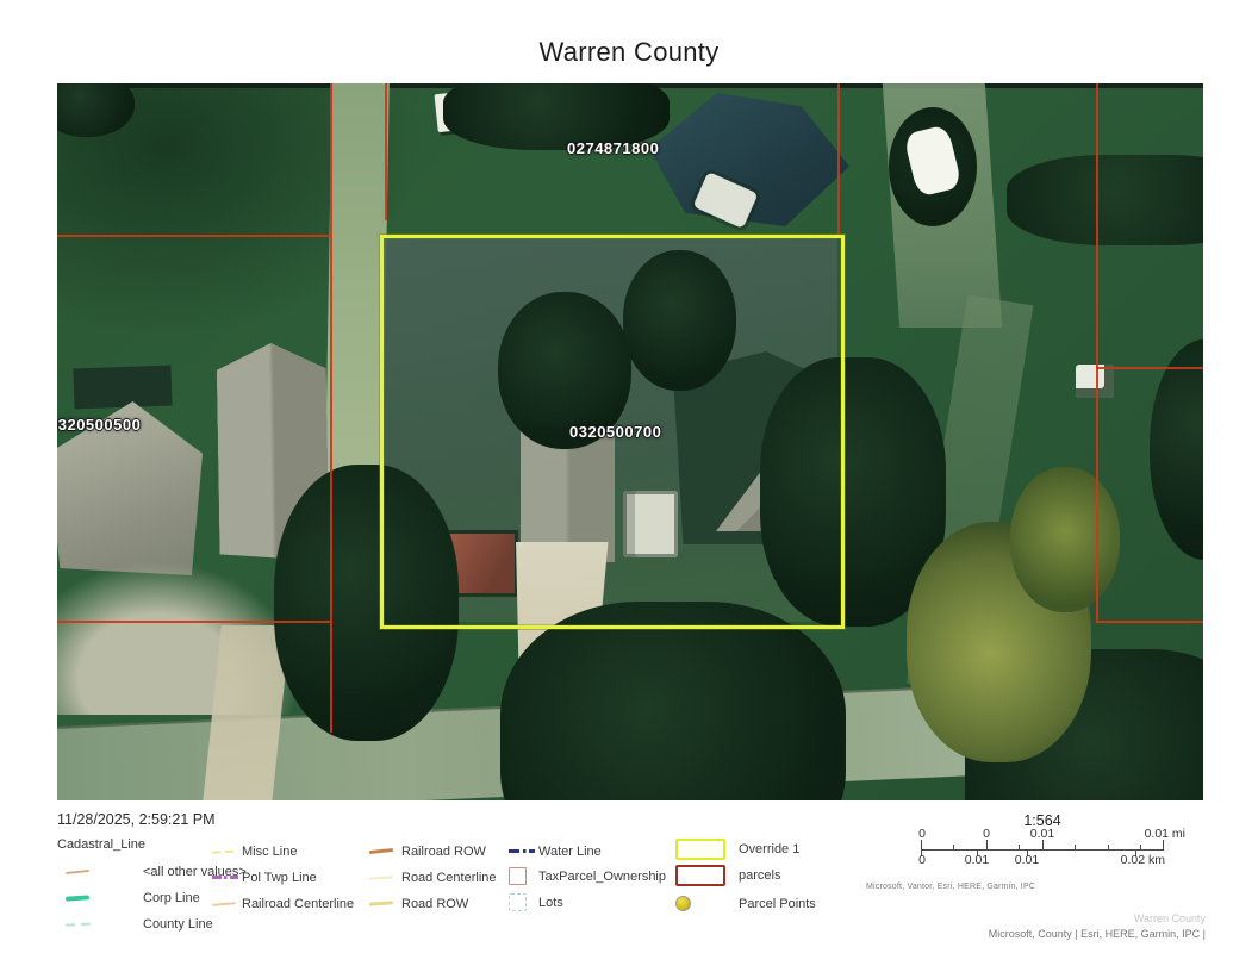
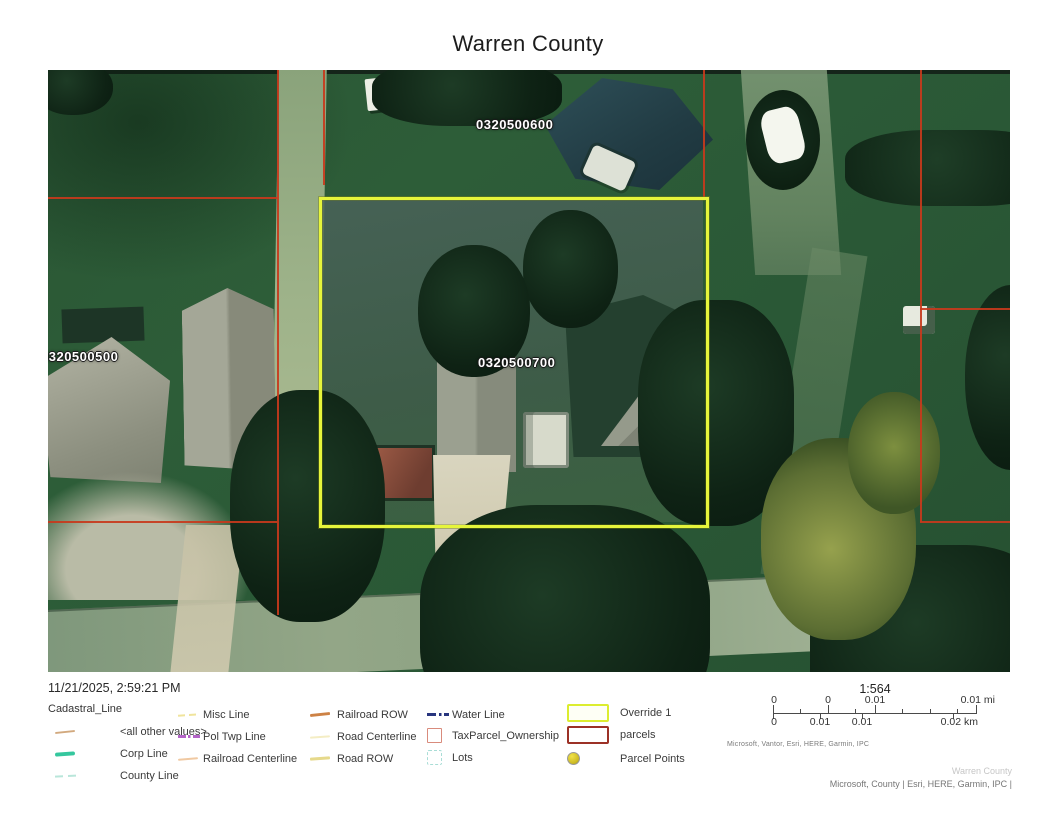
  Warren County
- 0274871800
+ 0320500600
  320500500
  0320500700
- 11/28/2025, 2:59:21 PM
+ 11/21/2025, 2:59:21 PM
  Cadastral_Line
  <all other values>
  Corp Line
  County Line
  Misc Line
  Pol Twp Line
  Railroad Centerline
  Railroad ROW
  Road Centerline
  Road ROW
  Water Line
  TaxParcel_Ownership
  Lots
  Override 1
  parcels
  Parcel Points
  1:564
  0
  0
  0.01
  0.01 mi
  0
  0.01
  0.01
  0.02 km
  Warren County
  Microsoft, County | Esri, HERE, Garmin, IPC |
